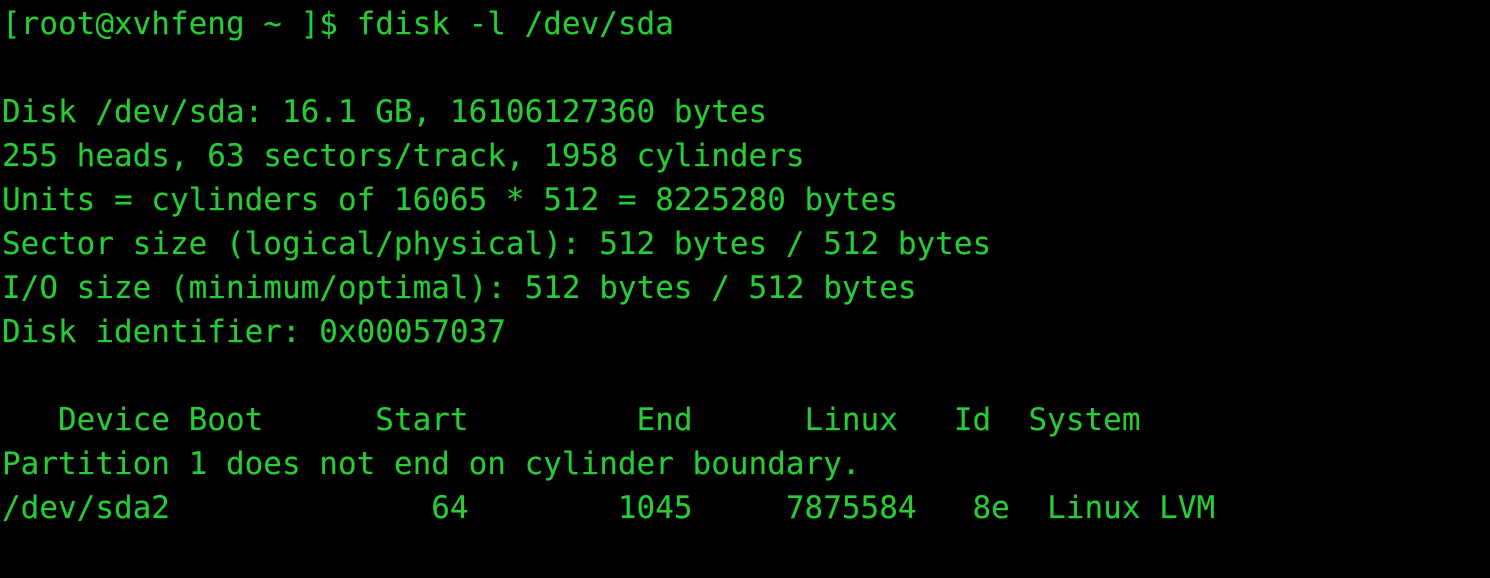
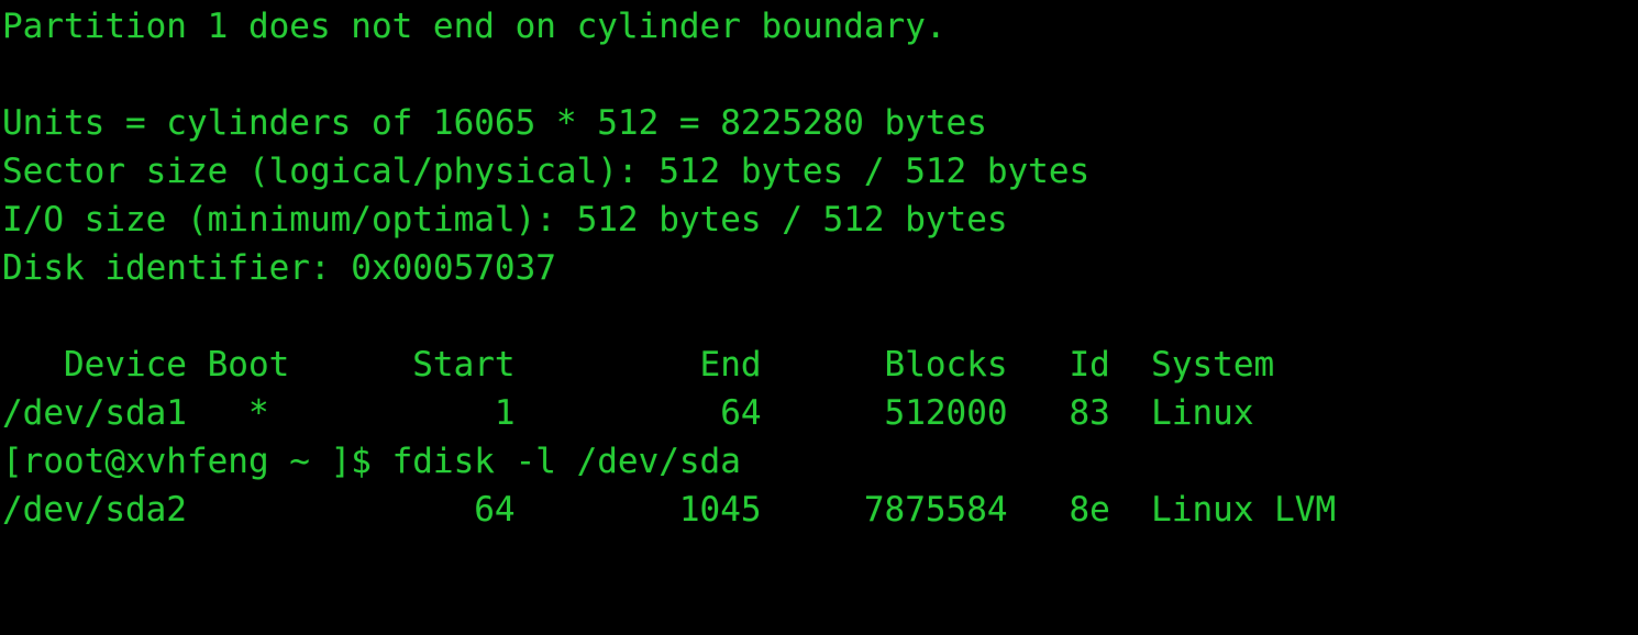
- [root@xvhfeng ~ ]$ fdisk -l /dev/sda
+ Partition 1 does not end on cylinder boundary.
- Disk /dev/sda: 16.1 GB, 16106127360 bytes
- 255 heads, 63 sectors/track, 1958 cylinders
  Units = cylinders of 16065 * 512 = 8225280 bytes
  Sector size (logical/physical): 512 bytes / 512 bytes
  I/O size (minimum/optimal): 512 bytes / 512 bytes
  Disk identifier: 0x00057037
- Device Boot Start End Linux Id System
+ Device Boot Start End Blocks Id System
+ /dev/sda1 * 1 64 512000 83 Linux
- Partition 1 does not end on cylinder boundary.
+ [root@xvhfeng ~ ]$ fdisk -l /dev/sda
  /dev/sda2 64 1045 7875584 8e Linux LVM
